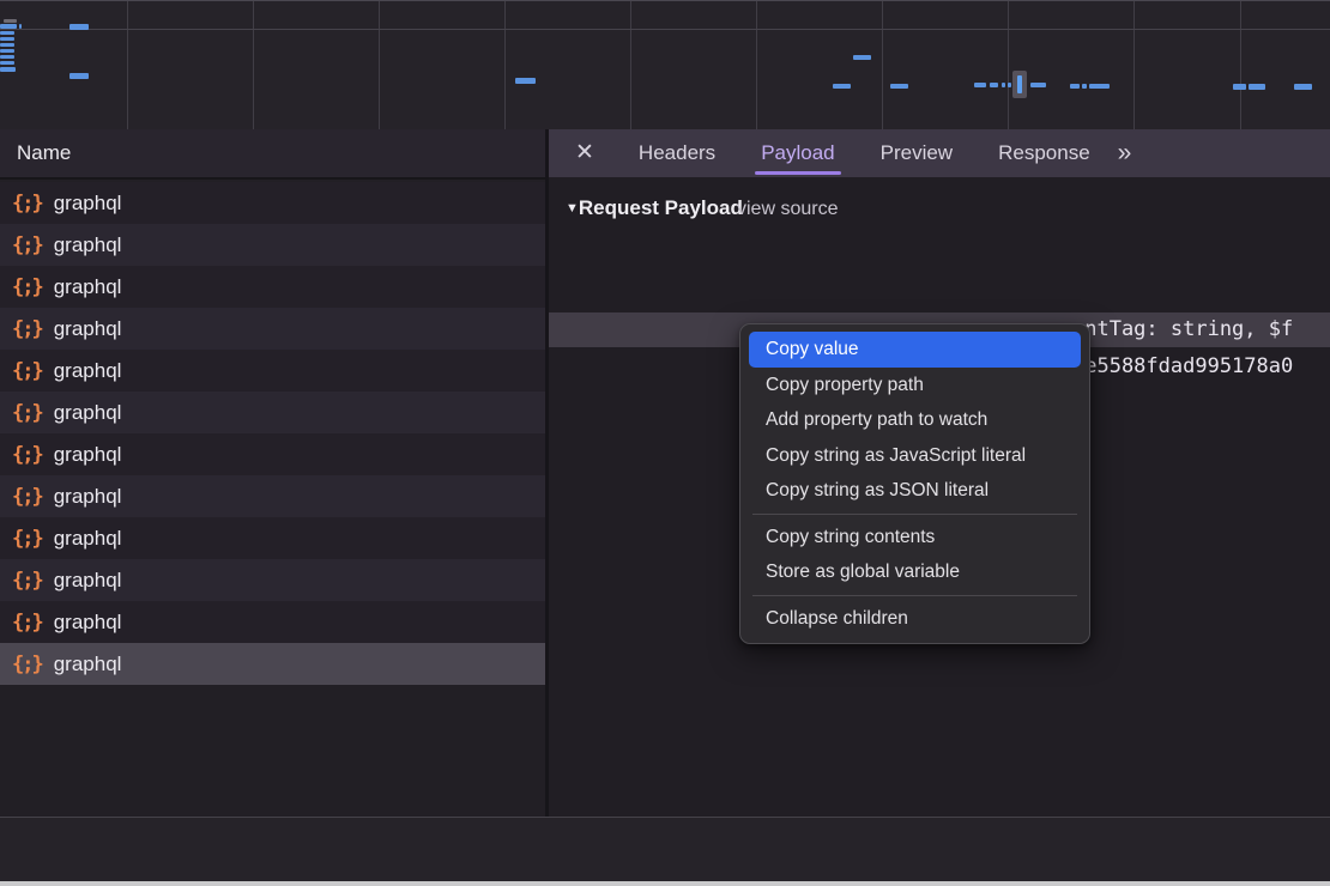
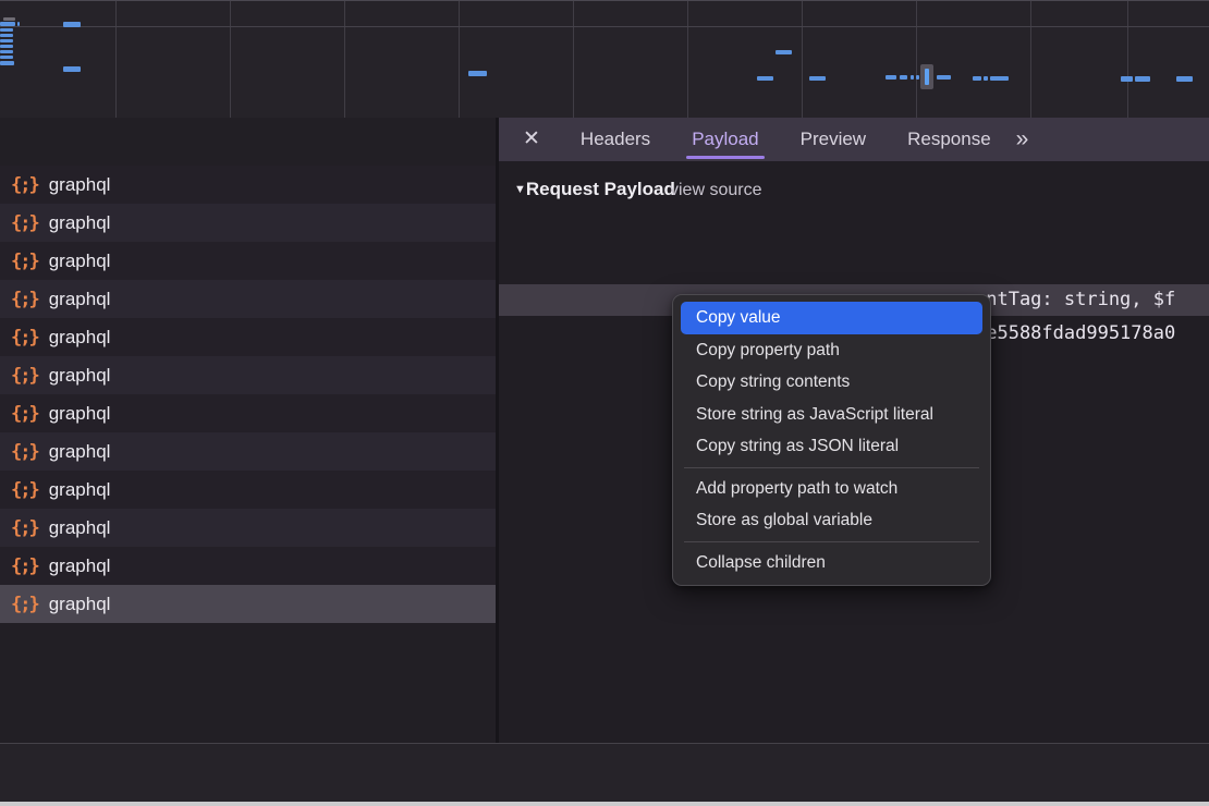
- Name
  {;}
  graphql
  {;}
  graphql
  {;}
  graphql
  {;}
  graphql
  {;}
  graphql
  {;}
  graphql
  {;}
  graphql
  {;}
  graphql
  {;}
  graphql
  {;}
  graphql
  {;}
  graphql
  {;}
  graphql
  ✕
  Headers
  Payload
  Preview
  Response
  »
  ▼Request Payload
  view source
  ntTag: string, $f
  e5588fdad995178a0
  Copy value
  Copy property path
- Add property path to watch
+ Copy string contents
- Copy string as JavaScript literal
+ Store string as JavaScript literal
  Copy string as JSON literal
- Copy string contents
+ Add property path to watch
  Store as global variable
  Collapse children
